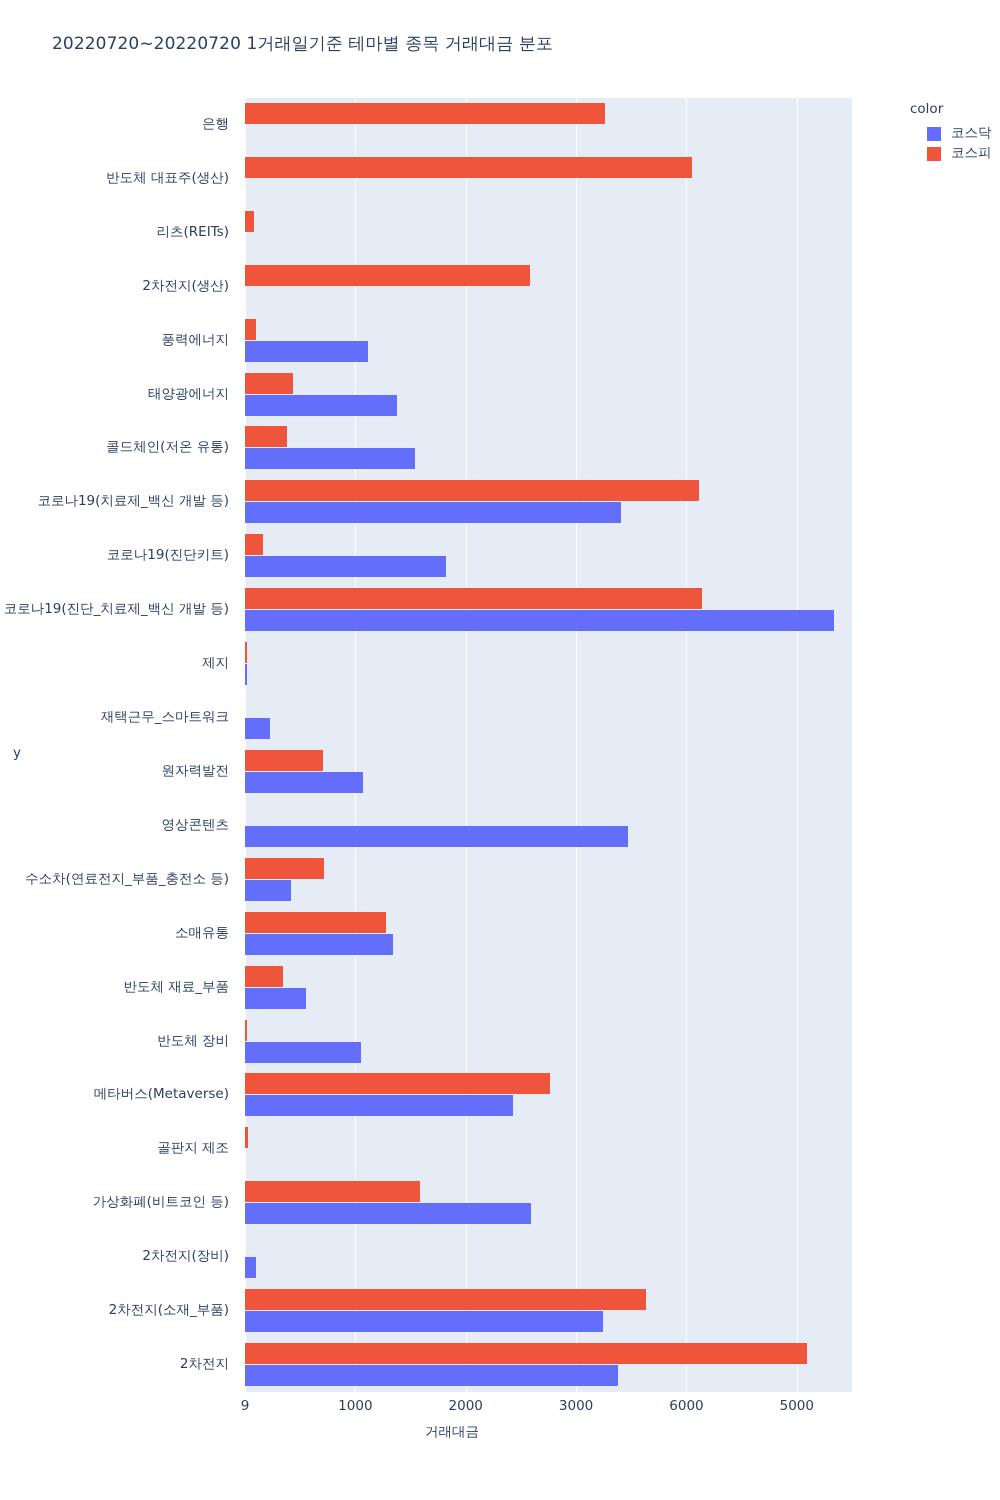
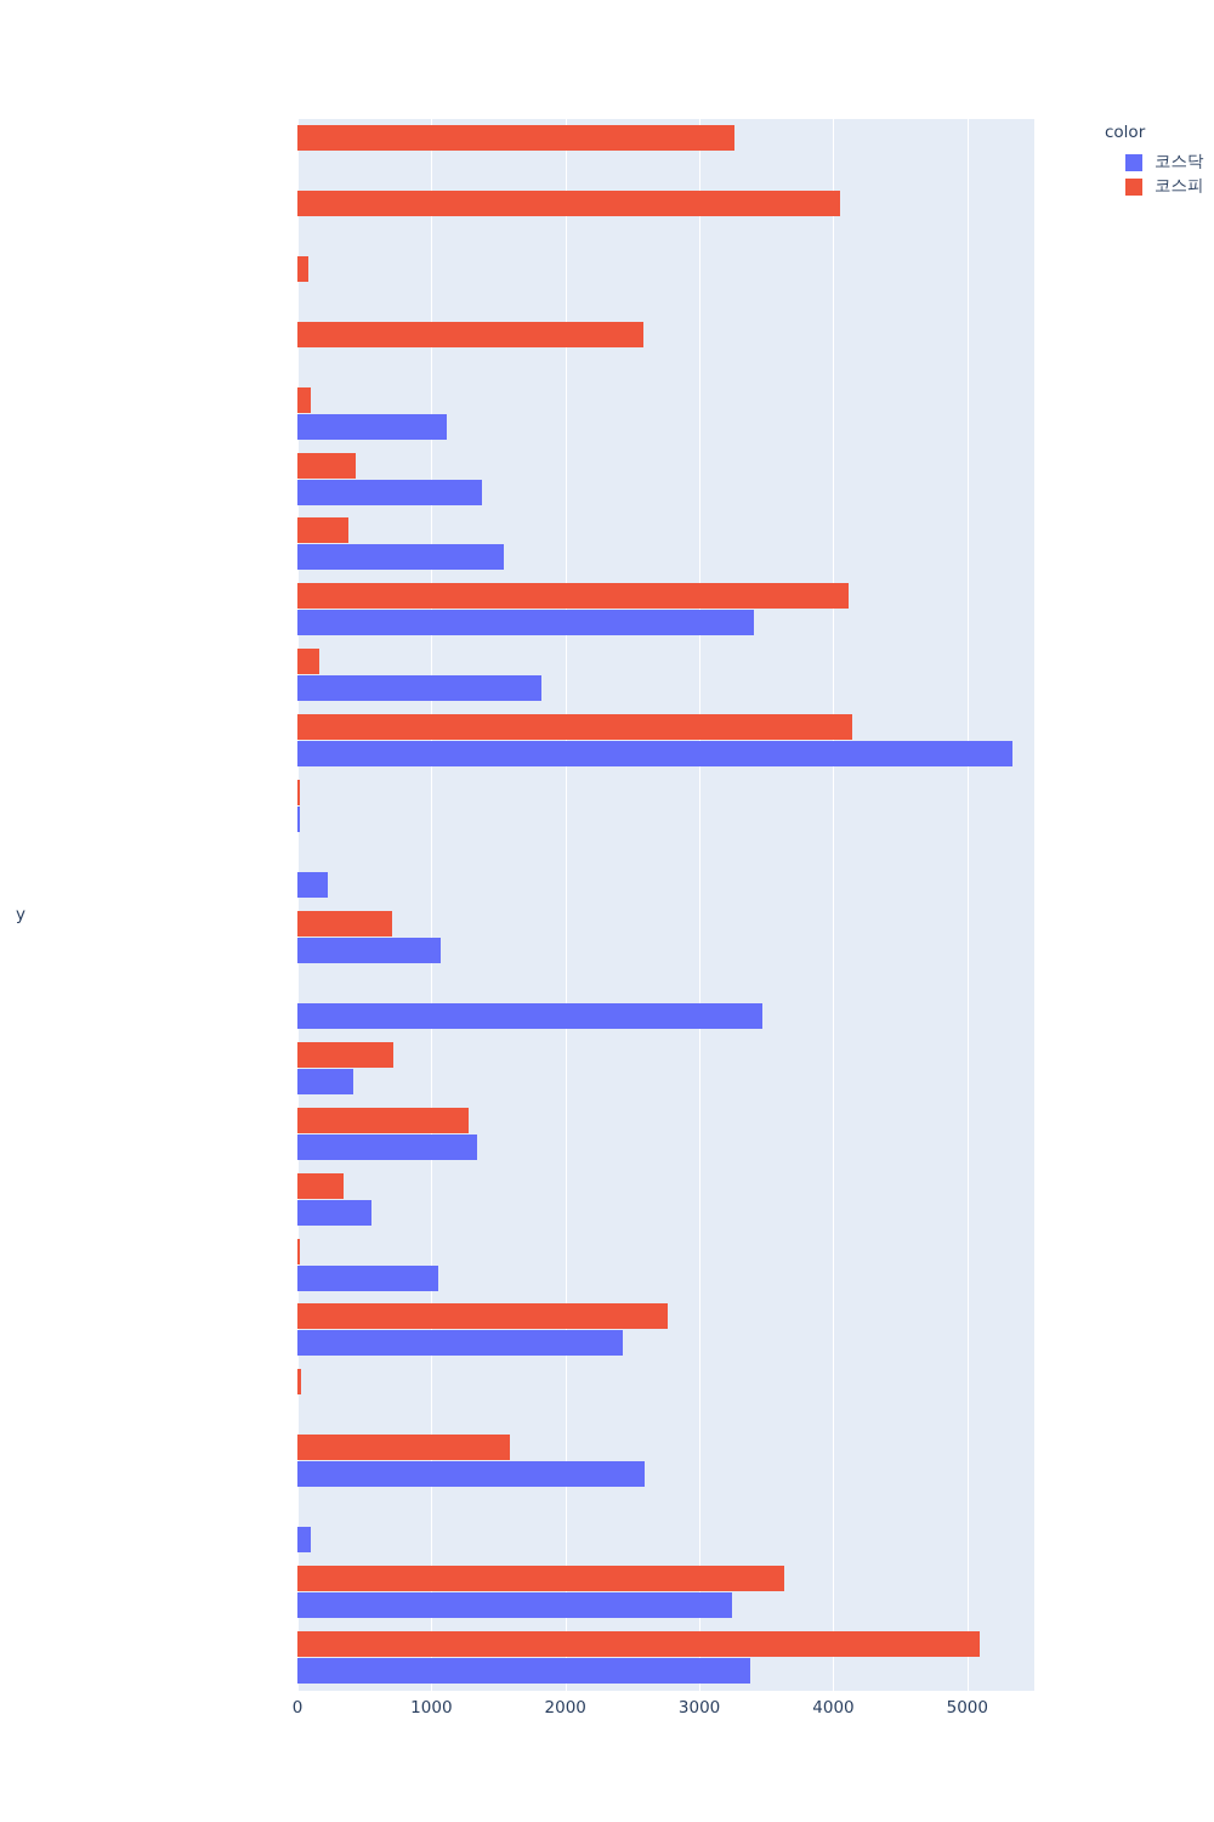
- 20220720~20220720 1거래일기준 테마별 종목 거래대금 분포
- 은행
- 반도체 대표주(생산)
- 리츠(REITs)
- 2차전지(생산)
- 풍력에너지
- 태양광에너지
- 콜드체인(저온 유통)
- 코로나19(치료제_백신 개발 등)
- 코로나19(진단키트)
- 코로나19(진단_치료제_백신 개발 등)
- 제지
- 재택근무_스마트워크
- 원자력발전
- 영상콘텐츠
- 수소차(연료전지_부품_충전소 등)
- 소매유통
- 반도체 재료_부품
- 반도체 장비
- 메타버스(Metaverse)
- 골판지 제조
- 가상화폐(비트코인 등)
- 2차전지(장비)
- 2차전지(소재_부품)
- 2차전지
  y
- 9
+ 0
  1000
  2000
  3000
- 6000
+ 4000
  5000
- 거래대금
  color
  코스닥
  코스피
